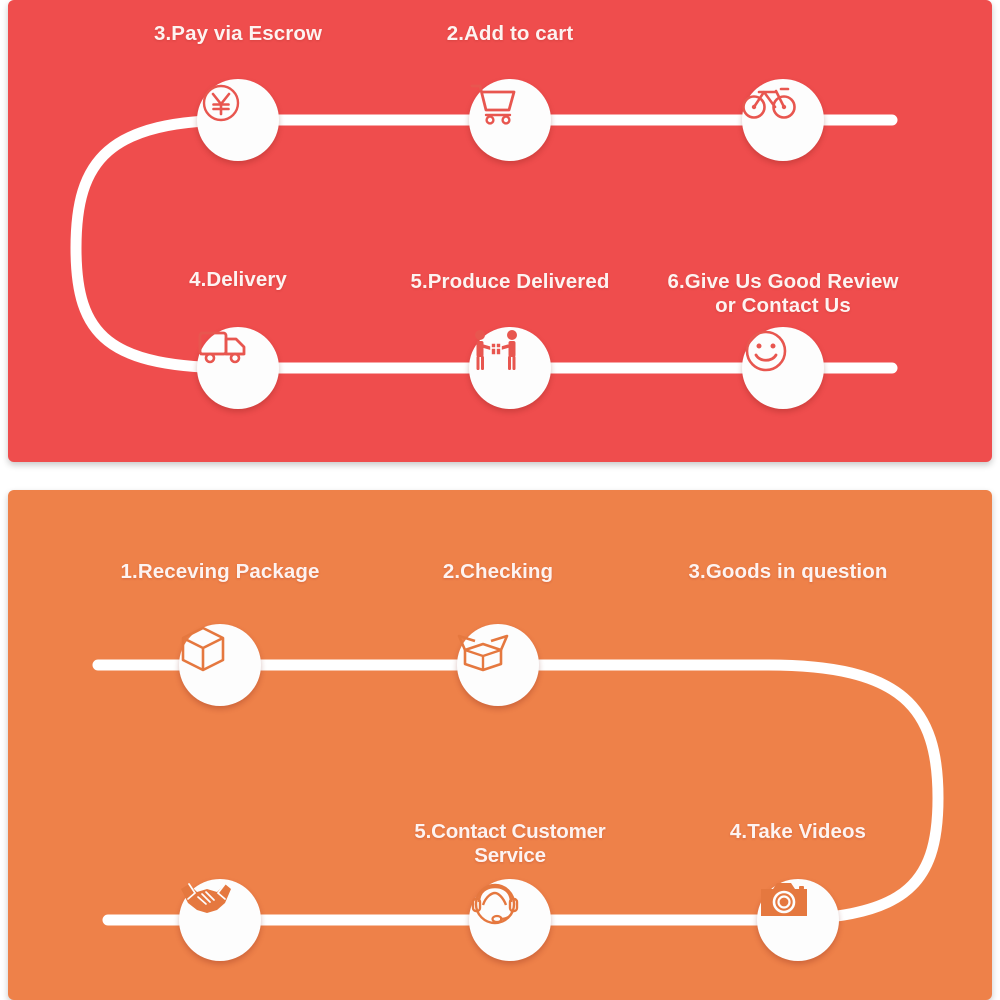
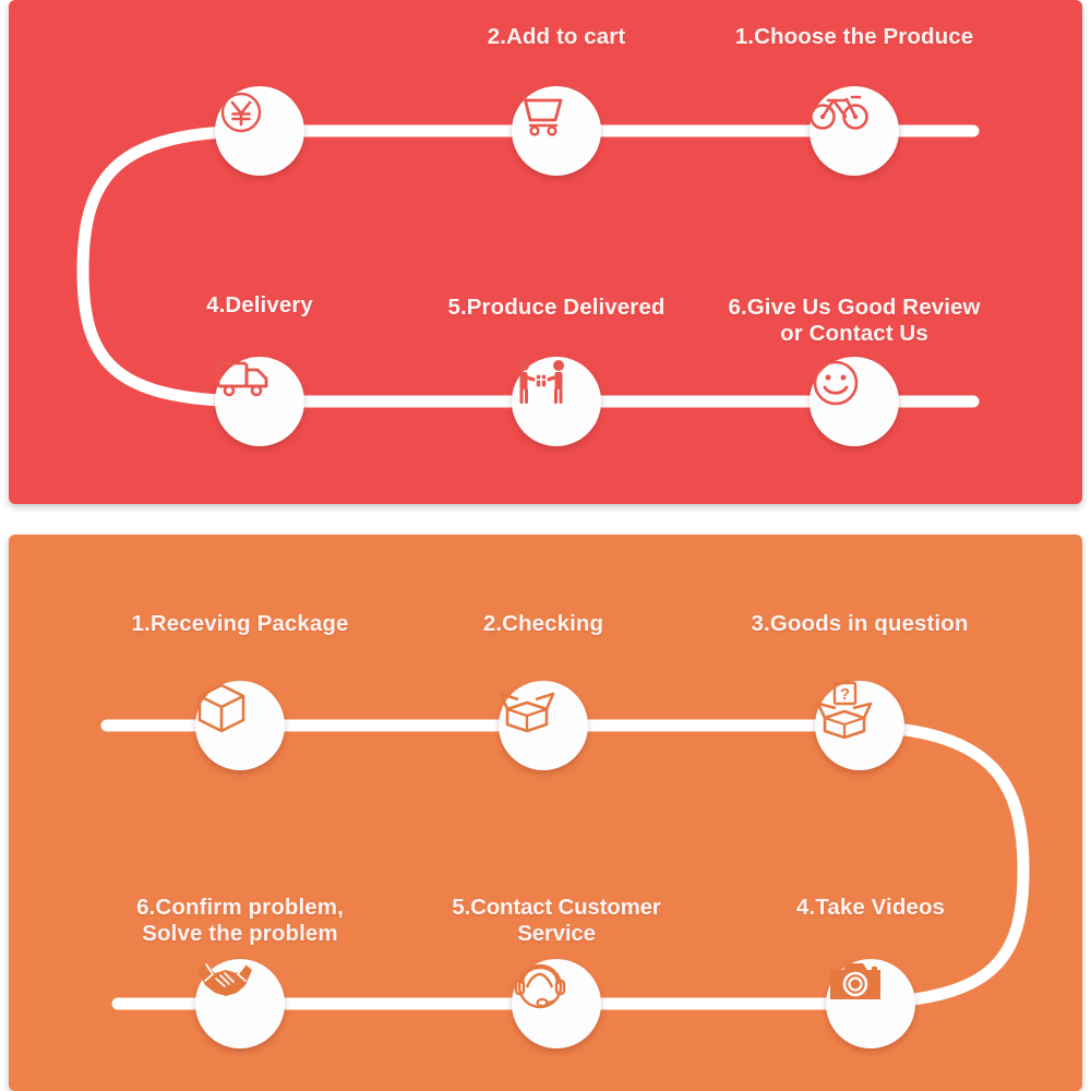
- 3.Pay via Escrow
  2.Add to cart
+ 1.Choose the Produce
  4.Delivery
  5.Produce Delivered
  6.Give Us Good Review
  or Contact Us
  1.Receving Package
  2.Checking
  3.Goods in question
+ ?
+ 6.Confirm problem,
+ Solve the problem
  5.Contact Customer
  Service
  4.Take Videos
